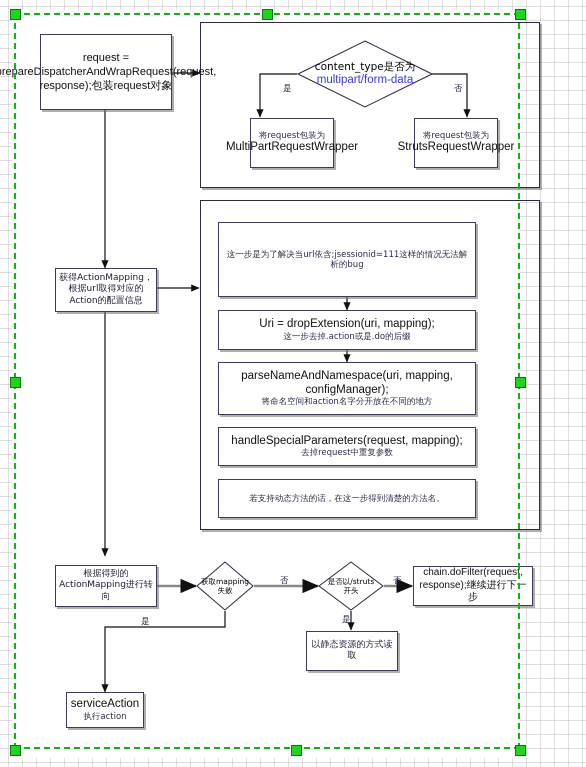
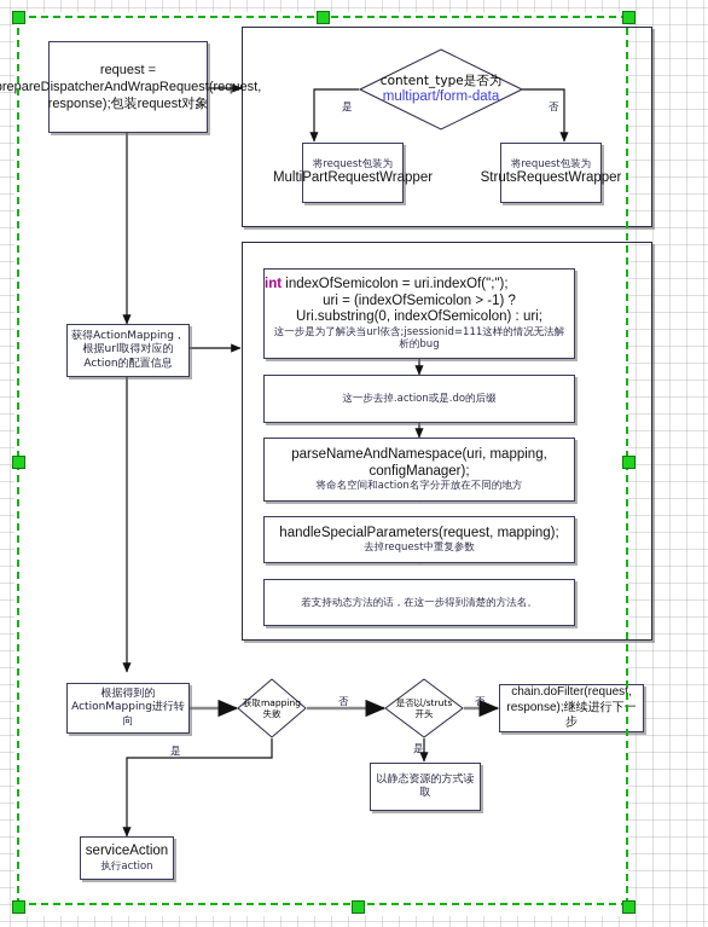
  request = repareDispatcherAndWrapRequest(request, response);包装request对象
  content_type是否为
  multipart/form-data
  将request包装为
  MultiPartRequestWrapper
  将request包装为
  StrutsRequestWrapper
  获得ActionMapping，根据url取得对应的Action的配置信息
+ int indexOfSemicolon = uri.indexOf(";");
+ uri = (indexOfSemicolon > -1) ?
+ Uri.substring(0, indexOfSemicolon) : uri;
  这一步是为了解决当url依含;jsessionid=111这样的情况无法解析的bug
- Uri = dropExtension(uri, mapping);
  这一步去掉.action或是.do的后缀
  parseNameAndNamespace(uri, mapping, configManager);
  将命名空间和action名字分开放在不同的地方
  handleSpecialParameters(request, mapping);
  去掉request中重复参数
  若支持动态方法的话，在这一步得到清楚的方法名。
  根据得到的ActionMapping进行转向
  获取mapping
  失败
  是否以/struts
  开头
  chain.doFilter(request, response);继续进行下一步
  以静态资源的方式读取
  serviceAction
  执行action
  是
  否
  否
  是
  否
  是
